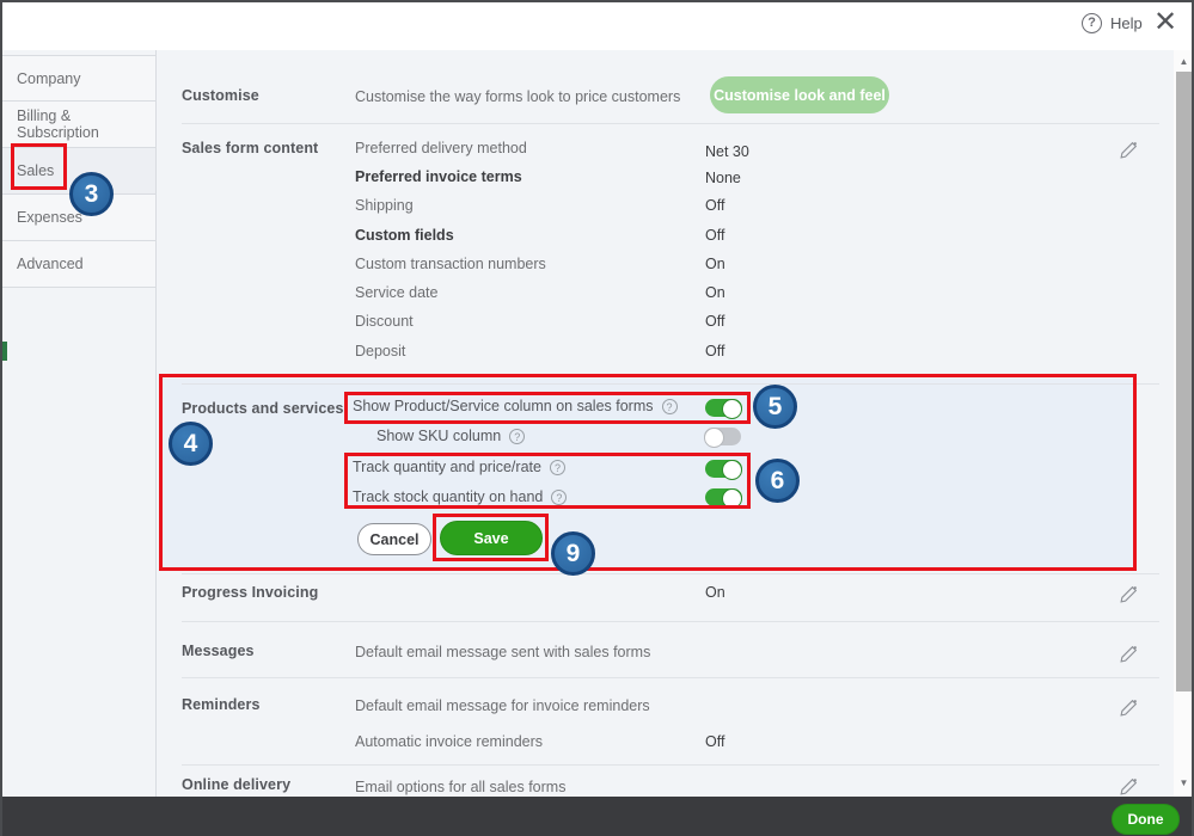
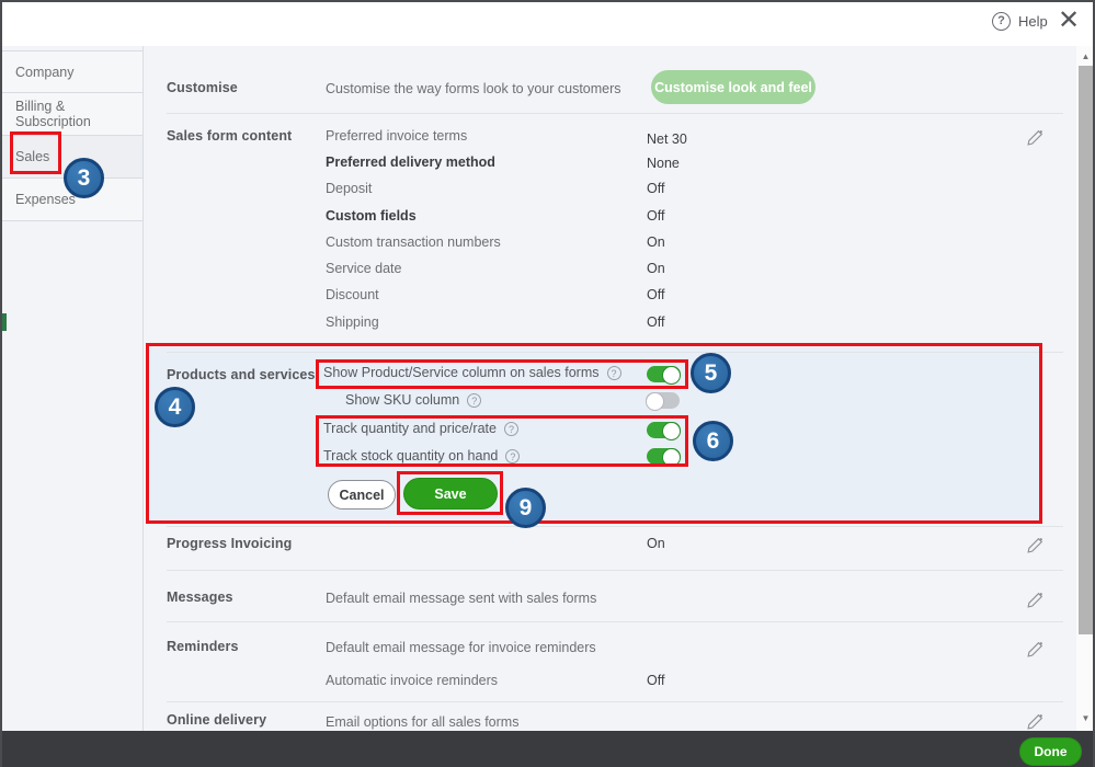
  ?
  Help
  ✕
  Company
  Billing & Subscription
  Sales
  Expenses
- Advanced
  Customise
- Customise the way forms look to price customers
+ Customise the way forms look to your customers
  Customise look and feel
  Sales form content
- Preferred delivery method
+ Preferred invoice terms
  Net 30
- Preferred invoice terms
+ Preferred delivery method
  None
- Shipping
+ Deposit
  Off
  Custom fields
  Off
  Custom transaction numbers
  On
  Service date
  On
  Discount
  Off
- Deposit
+ Shipping
  Off
  Products and services
  Show Product/Service column on sales forms
  ?
  Show SKU column
  ?
  Track quantity and price/rate
  ?
  Track stock quantity on hand
  ?
  Cancel
  Save
  Progress Invoicing
  On
  Messages
  Default email message sent with sales forms
  Reminders
  Default email message for invoice reminders
  Automatic invoice reminders
  Off
  Online delivery
  Email options for all sales forms
  ▲
  ▼
  Done
  3
  4
  5
  6
  9
